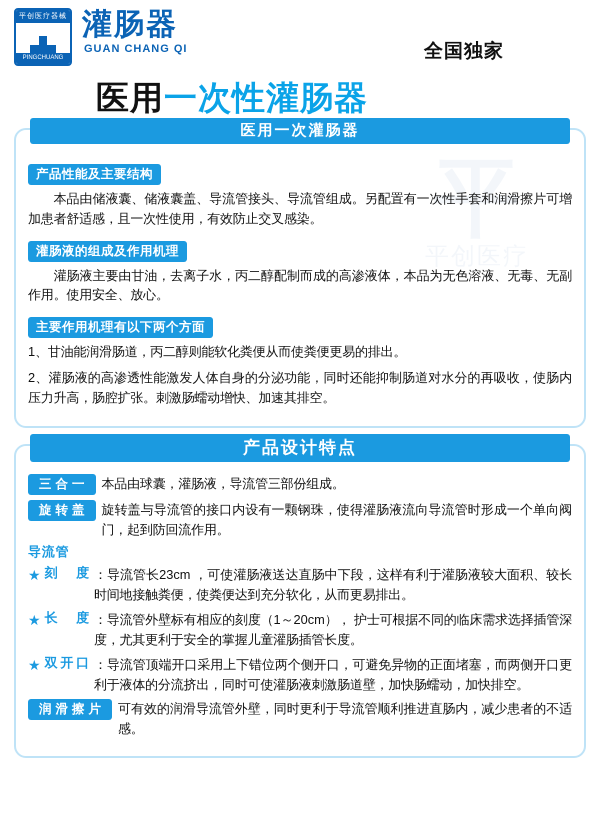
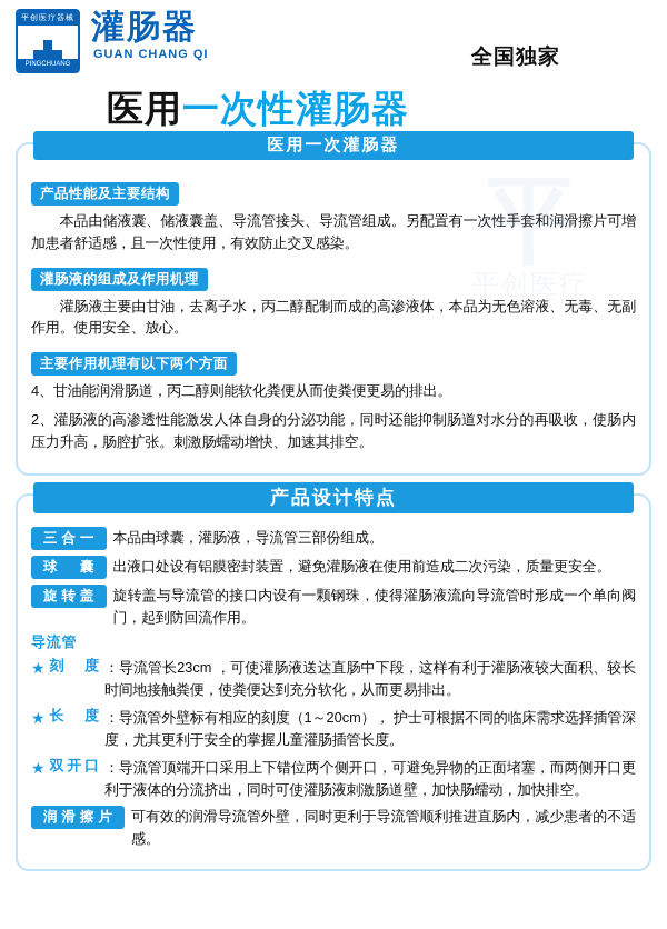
  平
  平创医疗
  灌肠器
  GUAN CHANG QI
  全国独家
  医用一次性灌肠器
  医用一次灌肠器
  产品性能及主要结构
  本品由储液囊、储液囊盖、导流管接头、导流管组成。另配置有一次性手套和润滑擦片可增加患者舒适感，且一次性使用，有效防止交叉感染。
  灌肠液的组成及作用机理
  灌肠液主要由甘油，去离子水，丙二醇配制而成的高渗液体，本品为无色溶液、无毒、无副作用。使用安全、放心。
  主要作用机理有以下两个方面
- 1、甘油能润滑肠道，丙二醇则能软化粪便从而使粪便更易的排出。
+ 4、甘油能润滑肠道，丙二醇则能软化粪便从而使粪便更易的排出。
  2、灌肠液的高渗透性能激发人体自身的分泌功能，同时还能抑制肠道对水分的再吸收，使肠内压力升高，肠腔扩张。刺激肠蠕动增快、加速其排空。
  产品设计特点
  三合一
  本品由球囊，灌肠液，导流管三部份组成。
+ 球 囊
+ 出液口处设有铝膜密封装置，避免灌肠液在使用前造成二次污染，质量更安全。
  旋转盖
  旋转盖与导流管的接口内设有一颗钢珠，使得灌肠液流向导流管时形成一个单向阀门，起到防回流作用。
  导流管
  ★
  刻 度
  ：导流管长23cm ，可使灌肠液送达直肠中下段，这样有利于灌肠液较大面积、较长时间地接触粪便，使粪便达到充分软化，从而更易排出。
  ★
  长 度
  ：导流管外壁标有相应的刻度（1～20cm）， 护士可根据不同的临床需求选择插管深度，尤其更利于安全的掌握儿童灌肠插管长度。
  ★
  双开口
  ：导流管顶端开口采用上下错位两个侧开口，可避免异物的正面堵塞，而两侧开口更利于液体的分流挤出，同时可使灌肠液刺激肠道壁，加快肠蠕动，加快排空。
  润滑擦片
  可有效的润滑导流管外壁，同时更利于导流管顺利推进直肠内，减少患者的不适感。
